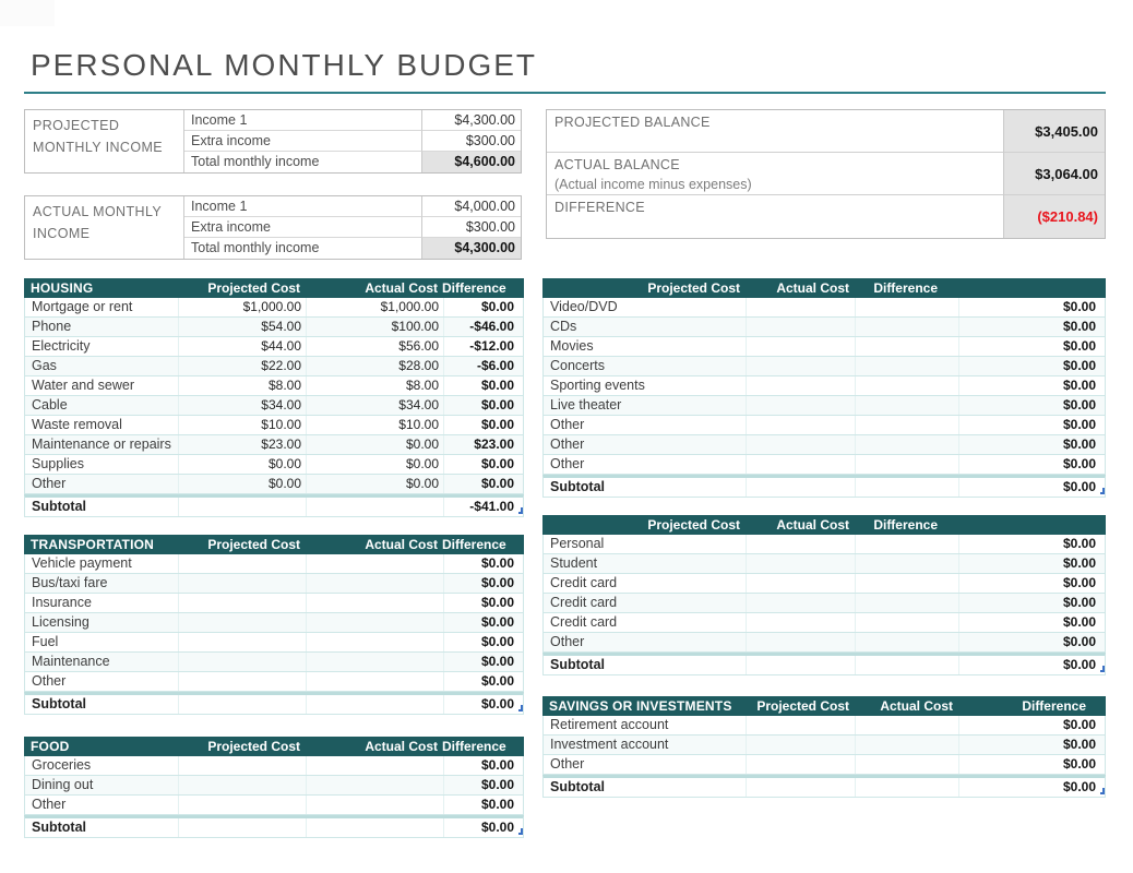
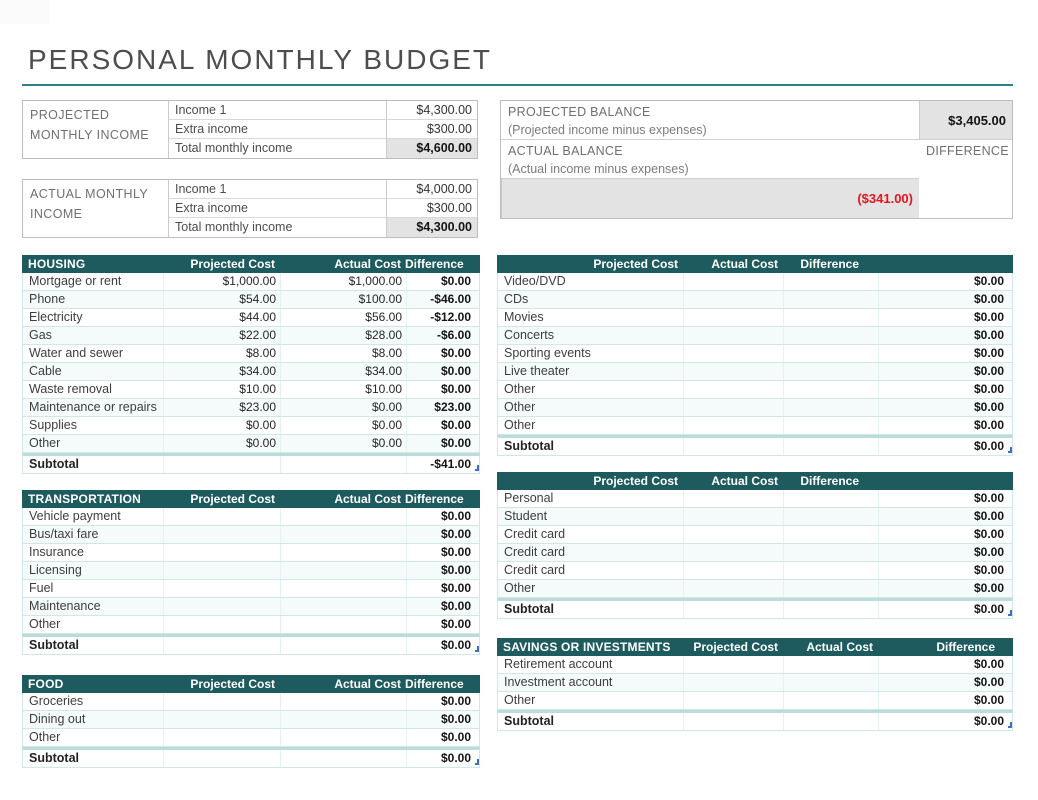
  PERSONAL MONTHLY BUDGET
  PROJECTED MONTHLY INCOME
  Income 1
  $4,300.00
  Extra income
  $300.00
  Total monthly income
  $4,600.00
  ACTUAL MONTHLY INCOME
  Income 1
  $4,000.00
  Extra income
  $300.00
  Total monthly income
  $4,300.00
  PROJECTED BALANCE
+ (Projected income minus expenses)
  $3,405.00
  ACTUAL BALANCE
  (Actual income minus expenses)
- $3,064.00
  DIFFERENCE
- ($210.84)
+ ($341.00)
  HOUSING
  Projected Cost
  Actual Cost
  Difference
  Mortgage or rent
  $1,000.00
  $1,000.00
  $0.00
  Phone
  $54.00
  $100.00
  -$46.00
  Electricity
  $44.00
  $56.00
  -$12.00
  Gas
  $22.00
  $28.00
  -$6.00
  Water and sewer
  $8.00
  $8.00
  $0.00
  Cable
  $34.00
  $34.00
  $0.00
  Waste removal
  $10.00
  $10.00
  $0.00
  Maintenance or repairs
  $23.00
  $0.00
  $23.00
  Supplies
  $0.00
  $0.00
  $0.00
  Other
  $0.00
  $0.00
  $0.00
  Subtotal
  -$41.00
  TRANSPORTATION
  Projected Cost
  Actual Cost
  Difference
  Vehicle payment
  $0.00
  Bus/taxi fare
  $0.00
  Insurance
  $0.00
  Licensing
  $0.00
  Fuel
  $0.00
  Maintenance
  $0.00
  Other
  $0.00
  Subtotal
  $0.00
  FOOD
  Projected Cost
  Actual Cost
  Difference
  Groceries
  $0.00
  Dining out
  $0.00
  Other
  $0.00
  Subtotal
  $0.00
  Projected Cost
  Actual Cost
  Difference
  Video/DVD
  $0.00
  CDs
  $0.00
  Movies
  $0.00
  Concerts
  $0.00
  Sporting events
  $0.00
  Live theater
  $0.00
  Other
  $0.00
  Other
  $0.00
  Other
  $0.00
  Subtotal
  $0.00
  Projected Cost
  Actual Cost
  Difference
  Personal
  $0.00
  Student
  $0.00
  Credit card
  $0.00
  Credit card
  $0.00
  Credit card
  $0.00
  Other
  $0.00
  Subtotal
  $0.00
  SAVINGS OR INVESTMENTS
  Projected Cost
  Actual Cost
  Difference
  Retirement account
  $0.00
  Investment account
  $0.00
  Other
  $0.00
  Subtotal
  $0.00
